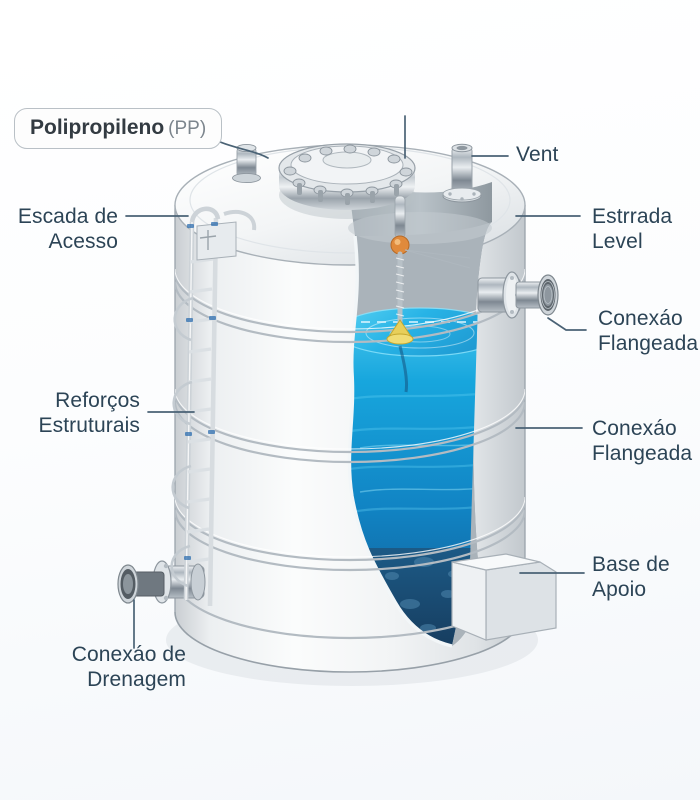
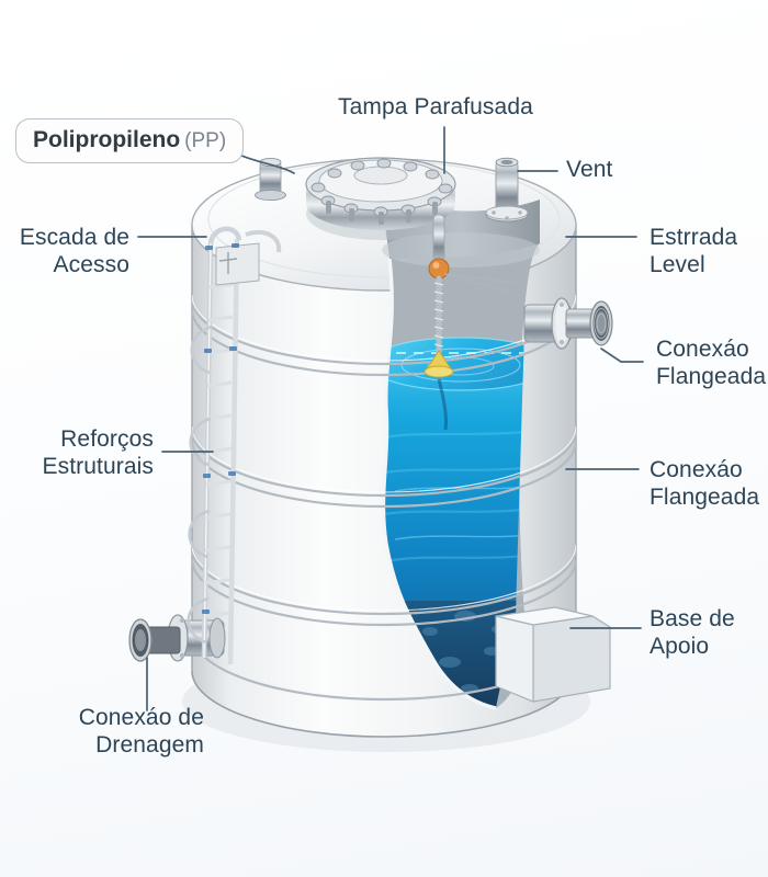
  Polipropileno (PP)
+ Tampa Parafusada
  Vent
  Escada de
  Acesso
  Estrrada
  Level
  Conexáo
  Flangeada
  Reforços
  Estruturais
  Conexáo
  Flangeada
  Base de
  Apoio
  Conexáo de
  Drenagem
